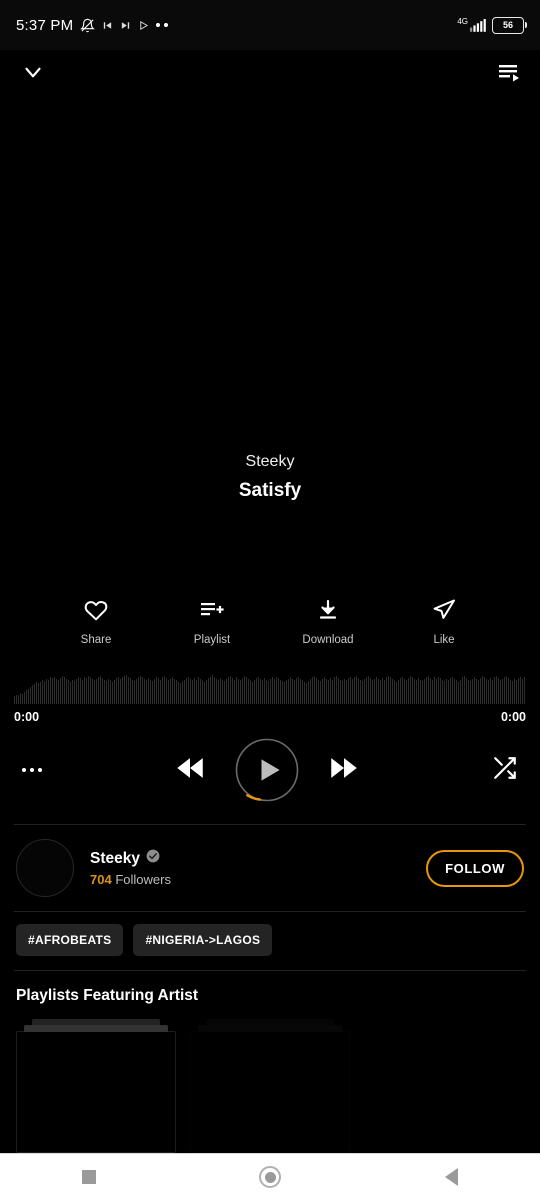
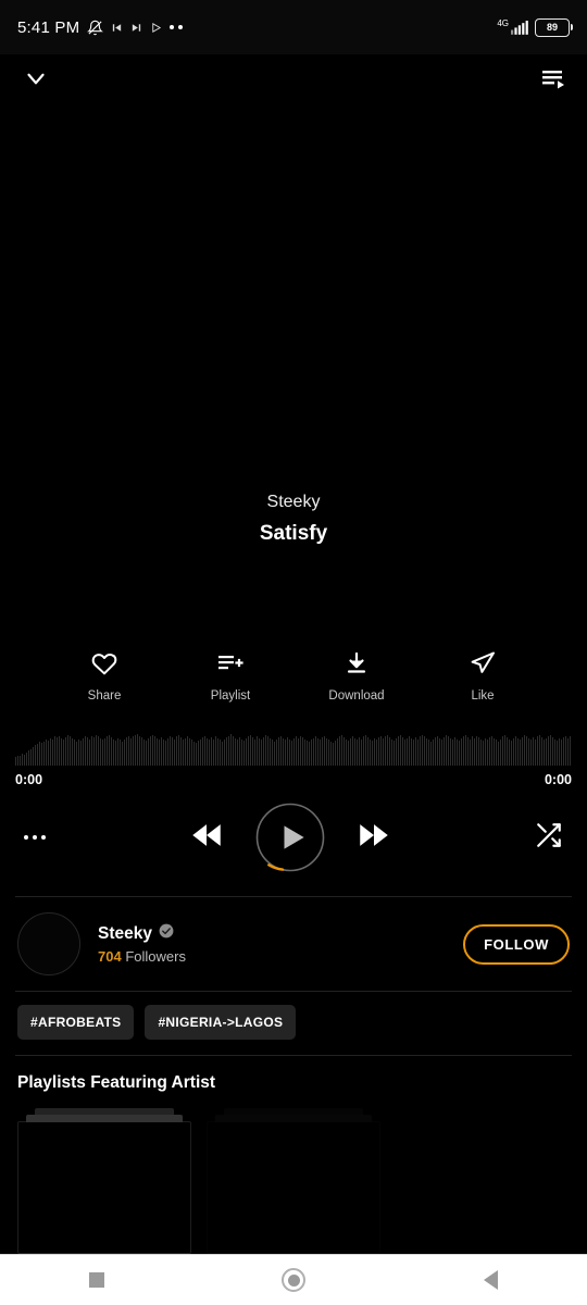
- 5:37 PM
+ 5:41 PM
  4G
- 56
+ 89
  Steeky
  Satisfy
  Share
  Playlist
  Download
  Like
  0:00
  0:00
  Steeky
  704 Followers
  FOLLOW
  #AFROBEATS
  #NIGERIA->LAGOS
  Playlists Featuring Artist
